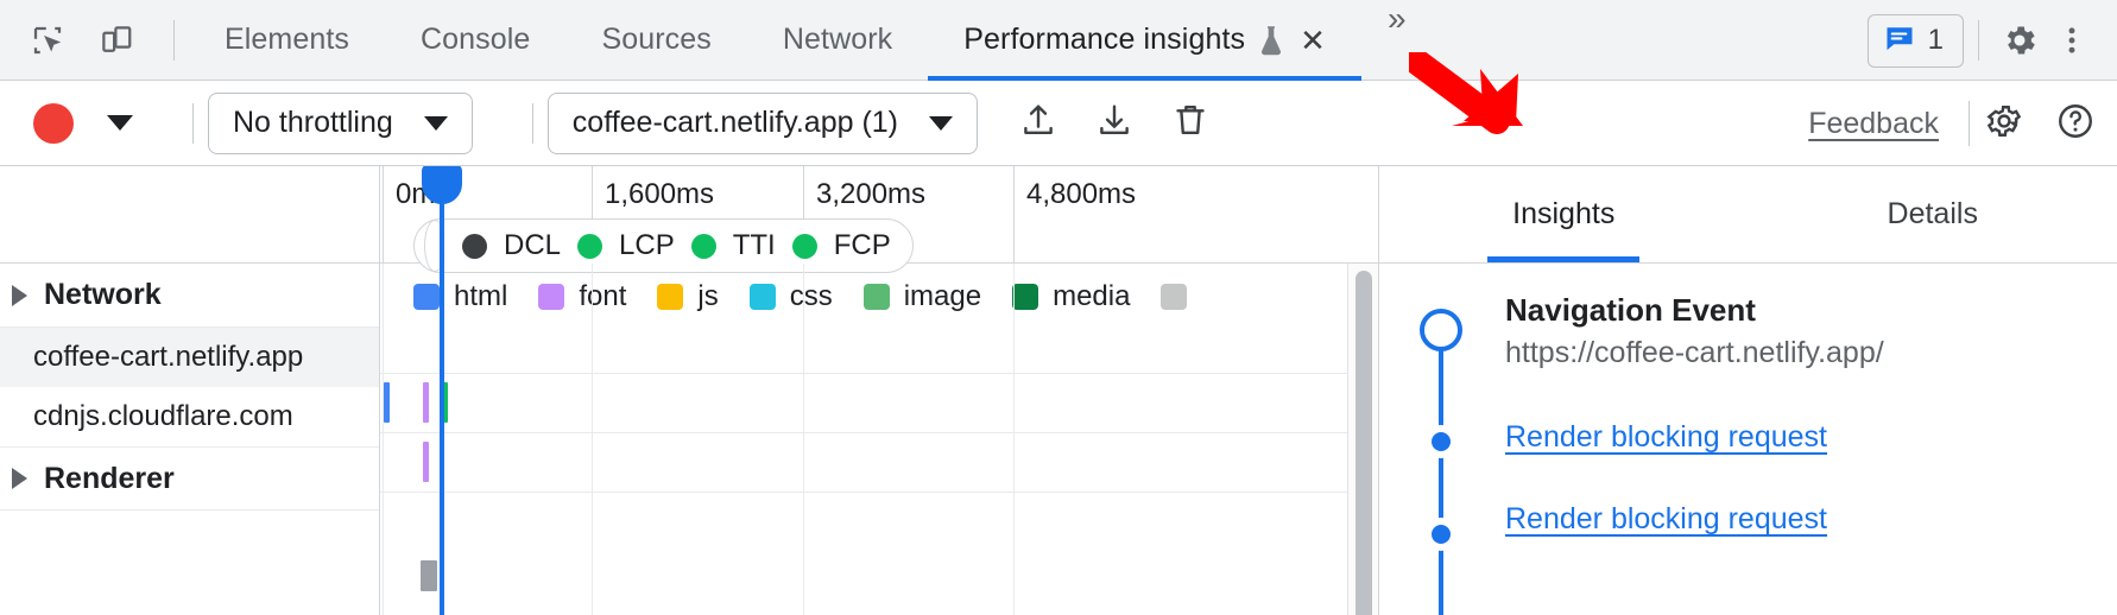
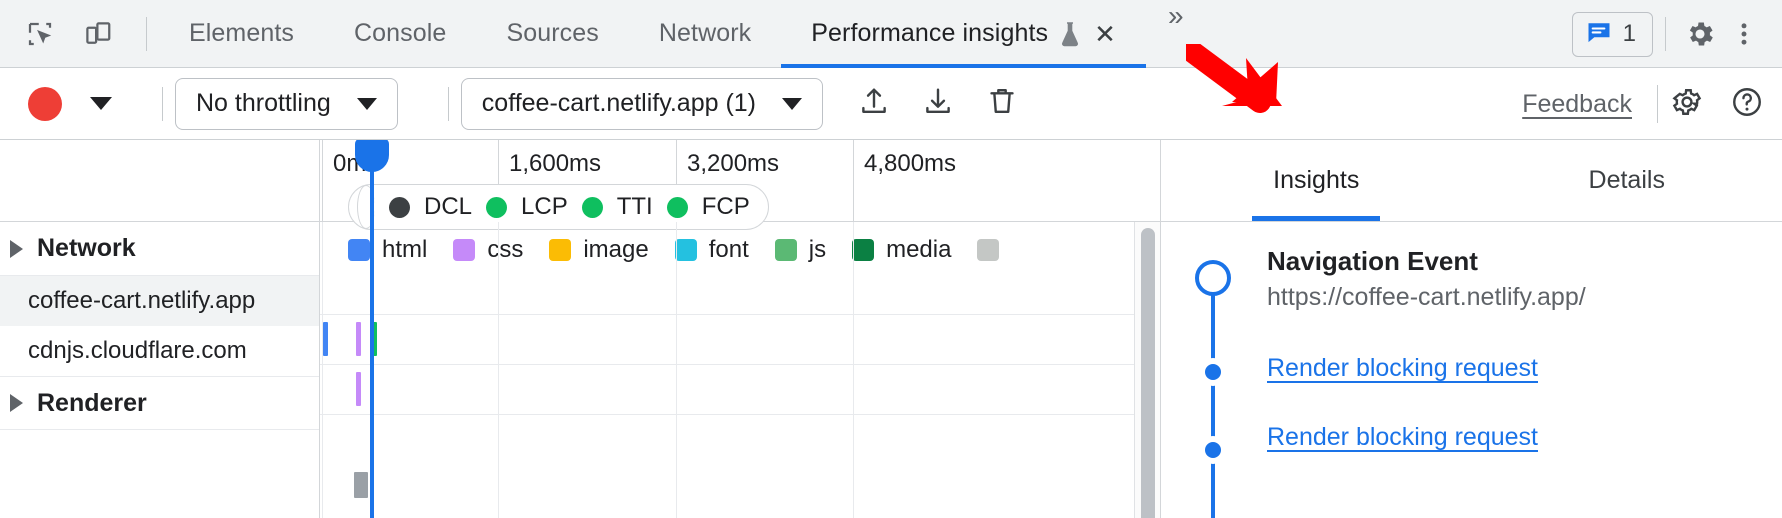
  Elements
  Console
  Sources
  Network
  Performance insights
  ✕
  »
  1
  No throttling
  coffee-cart.netlify.app (1)
  Feedback
  Network
  coffee-cart.netlify.app
  cdnjs.cloudflare.com
  Renderer
  1,600ms
  3,200ms
  4,800ms
  DCL
  LCP
  TTI
  FCP
  html
- font
+ css
- js
+ image
- css
+ font
- image
+ js
  media
  Insights
  Details
  Navigation Event
  https://coffee-cart.netlify.app/
  Render blocking request
  Render blocking request
